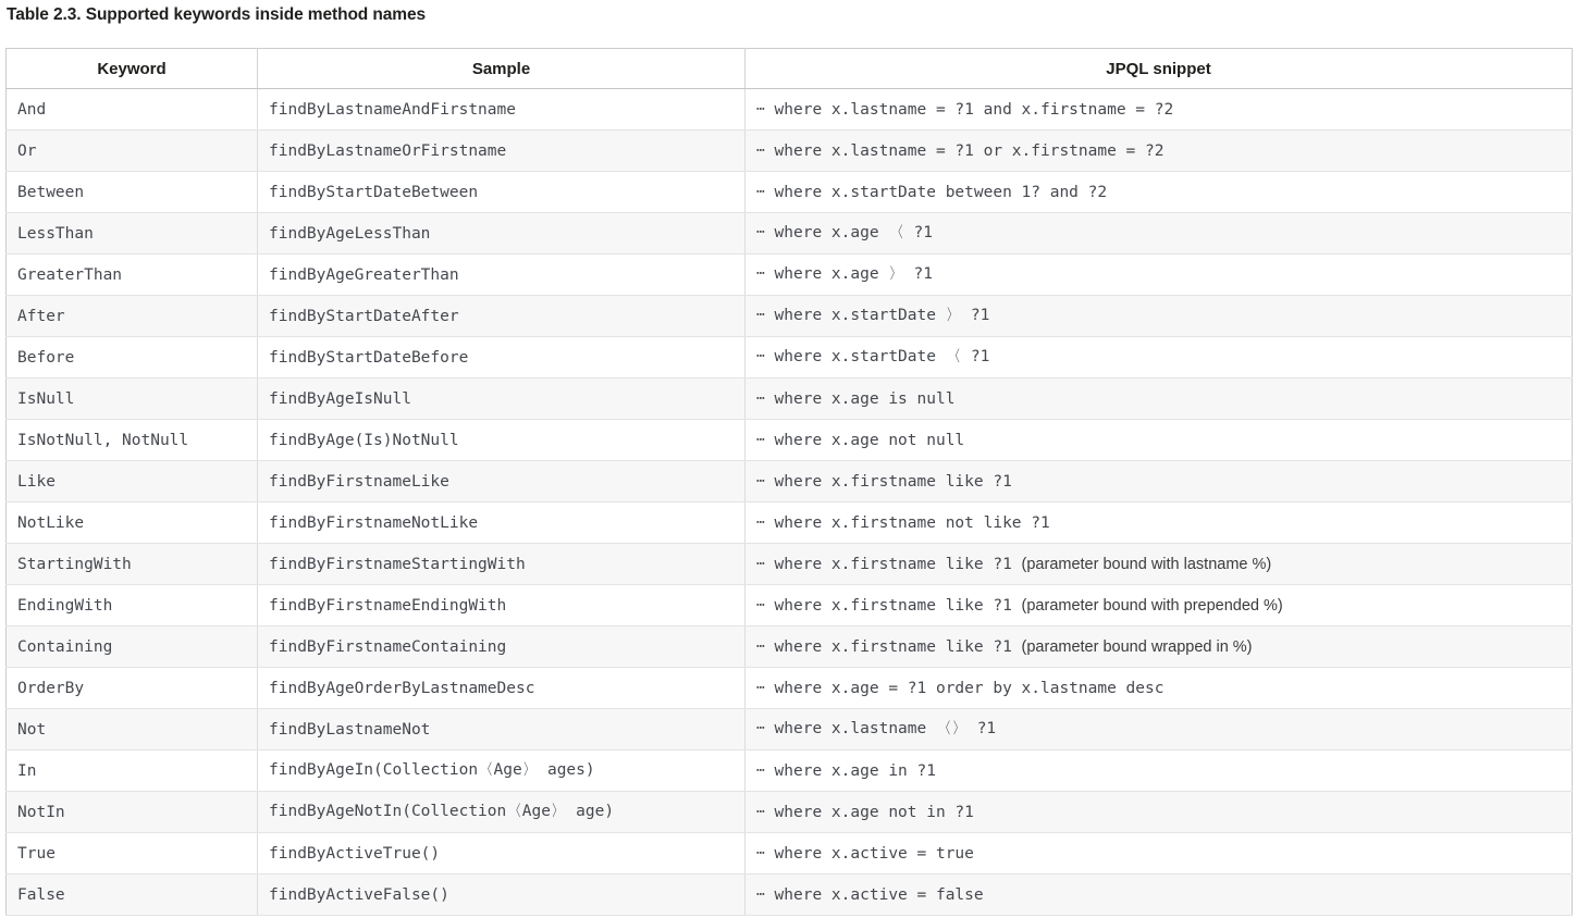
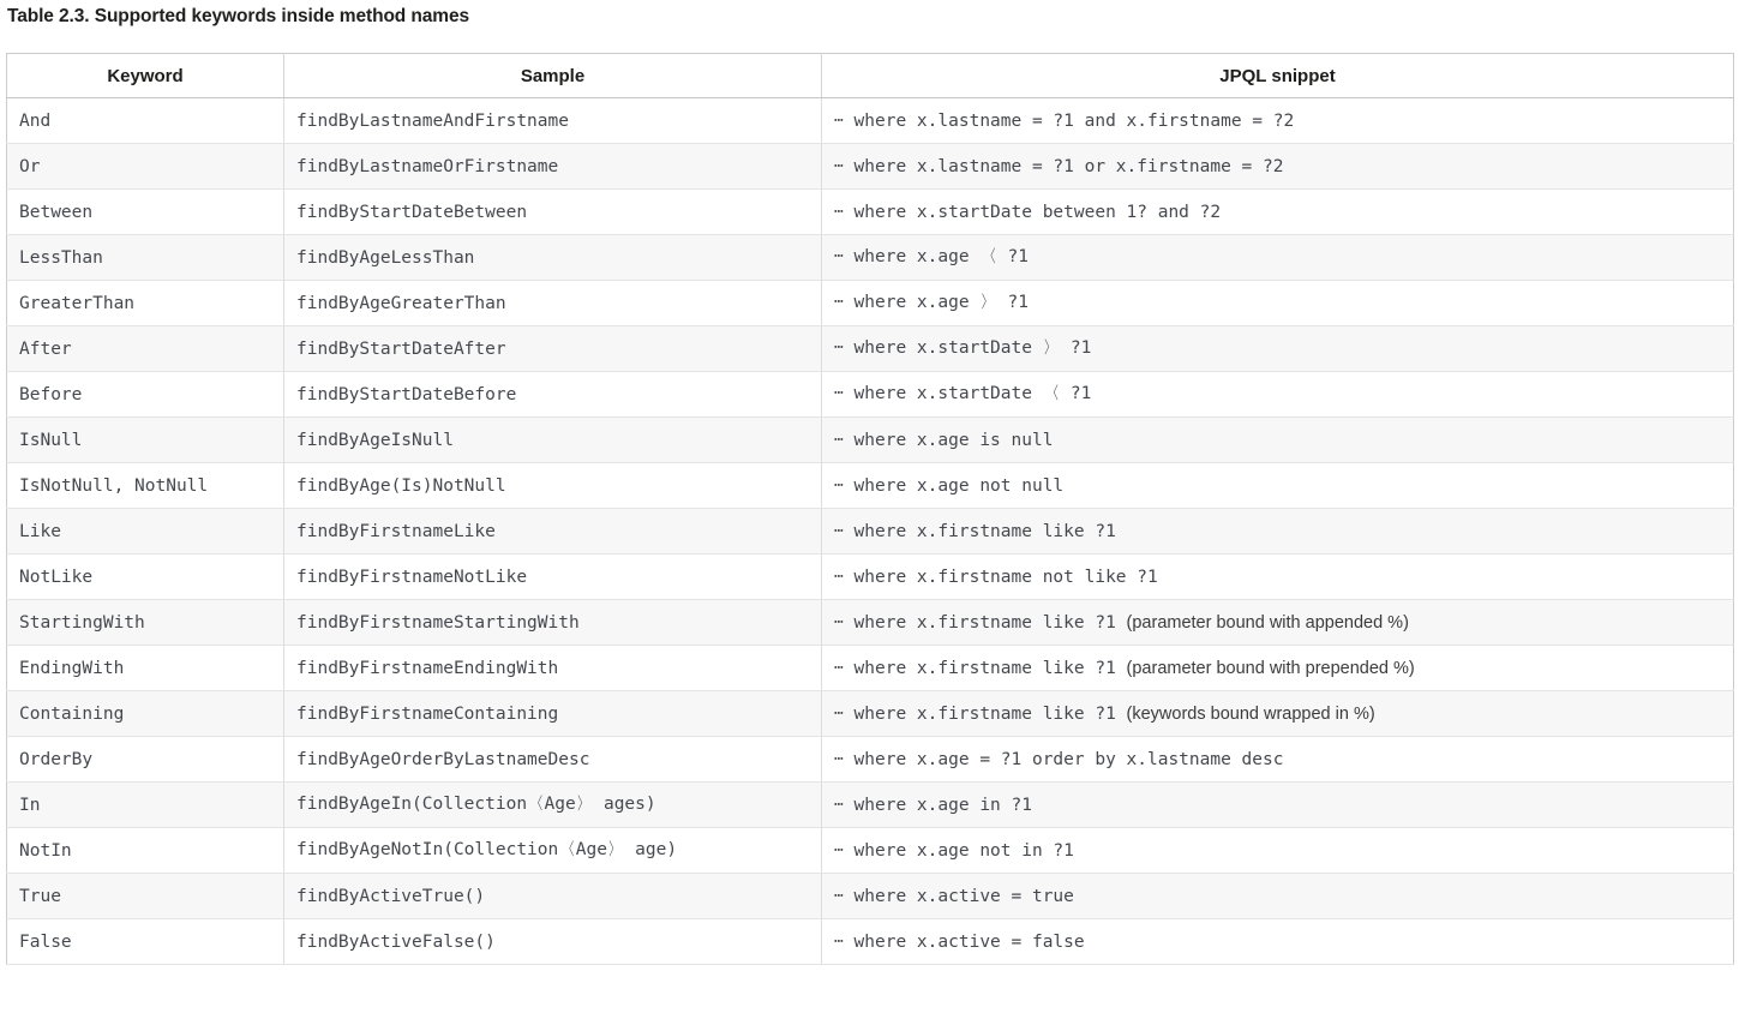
  Table 2.3. Supported keywords inside method names
  Keyword	Sample	JPQL snippet
  And	findByLastnameAndFirstname	⋯ where x.lastname = ?1 and x.firstname = ?2
  Or	findByLastnameOrFirstname	⋯ where x.lastname = ?1 or x.firstname = ?2
  Between	findByStartDateBetween	⋯ where x.startDate between 1? and ?2
  LessThan	findByAgeLessThan	⋯ where x.age 〈 ?1
  GreaterThan	findByAgeGreaterThan	⋯ where x.age 〉 ?1
  After	findByStartDateAfter	⋯ where x.startDate 〉 ?1
  Before	findByStartDateBefore	⋯ where x.startDate 〈 ?1
  IsNull	findByAgeIsNull	⋯ where x.age is null
  IsNotNull, NotNull	findByAge(Is)NotNull	⋯ where x.age not null
  Like	findByFirstnameLike	⋯ where x.firstname like ?1
  NotLike	findByFirstnameNotLike	⋯ where x.firstname not like ?1
- StartingWith	findByFirstnameStartingWith	⋯ where x.firstname like ?1 (parameter bound with lastname %)
+ StartingWith	findByFirstnameStartingWith	⋯ where x.firstname like ?1 (parameter bound with appended %)
  EndingWith	findByFirstnameEndingWith	⋯ where x.firstname like ?1 (parameter bound with prepended %)
- Containing	findByFirstnameContaining	⋯ where x.firstname like ?1 (parameter bound wrapped in %)
+ Containing	findByFirstnameContaining	⋯ where x.firstname like ?1 (keywords bound wrapped in %)
  OrderBy	findByAgeOrderByLastnameDesc	⋯ where x.age = ?1 order by x.lastname desc
- Not	findByLastnameNot	⋯ where x.lastname 〈〉 ?1
  In	findByAgeIn(Collection〈Age〉 ages)	⋯ where x.age in ?1
  NotIn	findByAgeNotIn(Collection〈Age〉 age)	⋯ where x.age not in ?1
  True	findByActiveTrue()	⋯ where x.active = true
  False	findByActiveFalse()	⋯ where x.active = false
